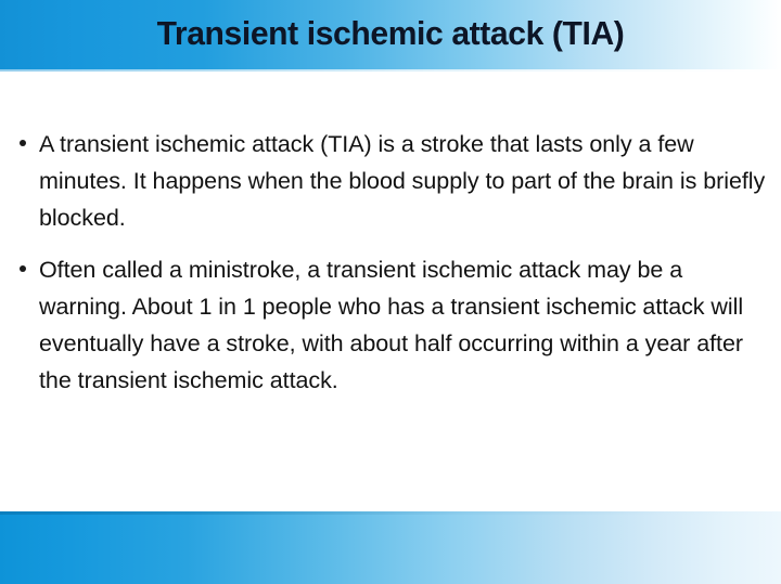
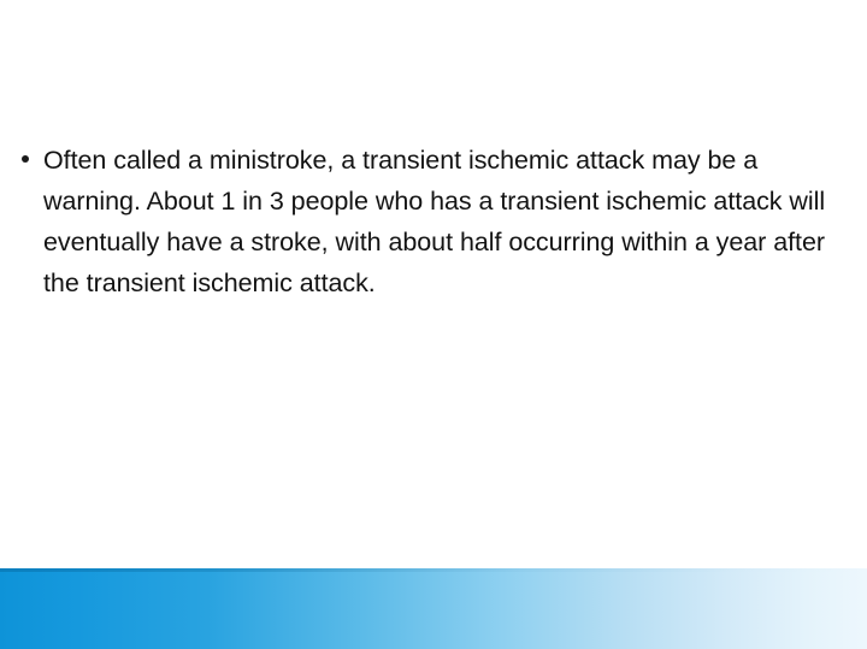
- Transient ischemic attack (TIA)
- A transient ischemic attack (TIA) is a stroke that lasts only a few minutes. It happens when the blood supply to part of the brain is briefly blocked.
- Often called a ministroke, a transient ischemic attack may be a warning. About 1 in 1 people who has a transient ischemic attack will eventually have a stroke, with about half occurring within a year after the transient ischemic attack.
+ Often called a ministroke, a transient ischemic attack may be a warning. About 1 in 3 people who has a transient ischemic attack will eventually have a stroke, with about half occurring within a year after the transient ischemic attack.
